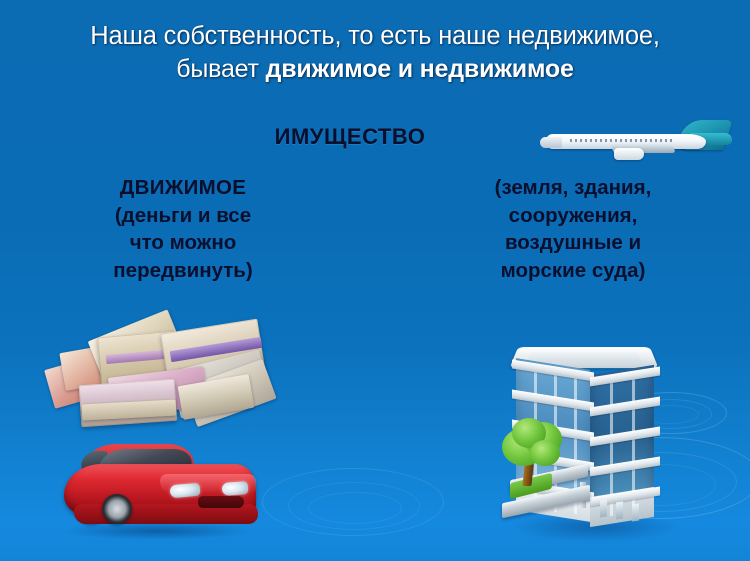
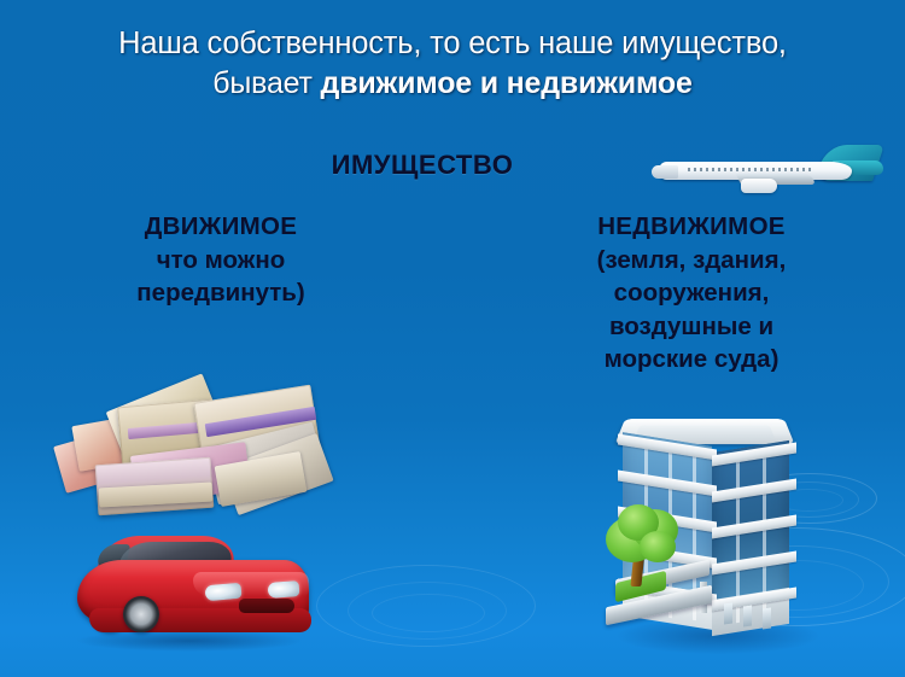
- Наша собственность, то есть наше недвижимое,
+ Наша собственность, то есть наше имущество,
  бывает движимое и недвижимое
  ИМУЩЕСТВО
  ДВИЖИМОЕ
- (деньги и все
  что можно
  передвинуть)
+ НЕДВИЖИМОЕ
  (земля, здания,
  сооружения,
  воздушные и
  морские суда)
